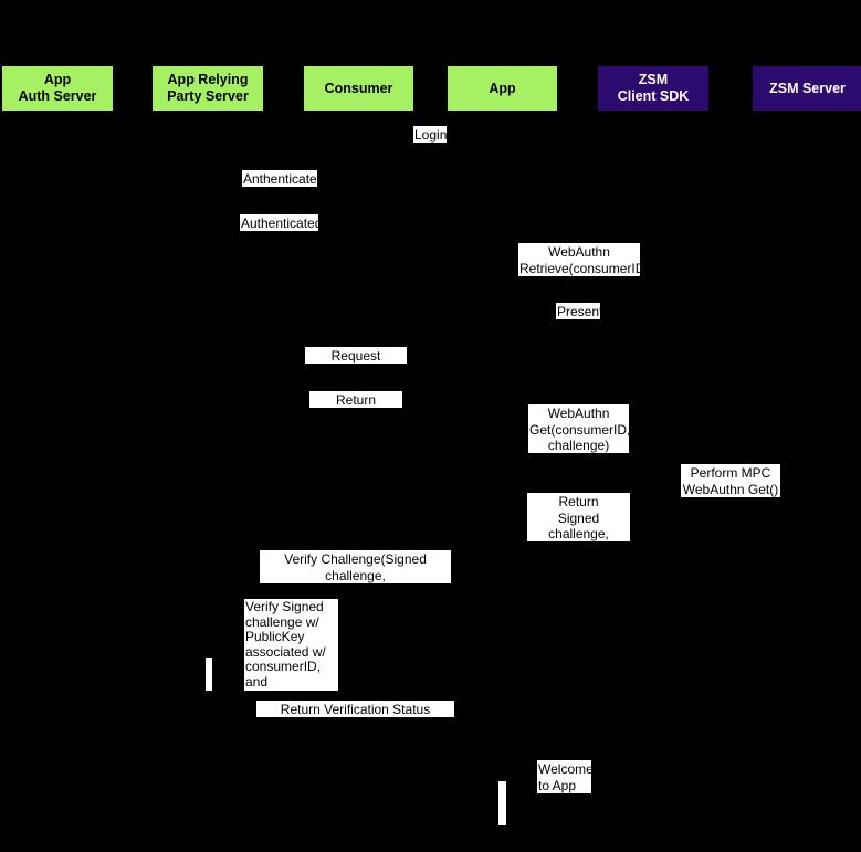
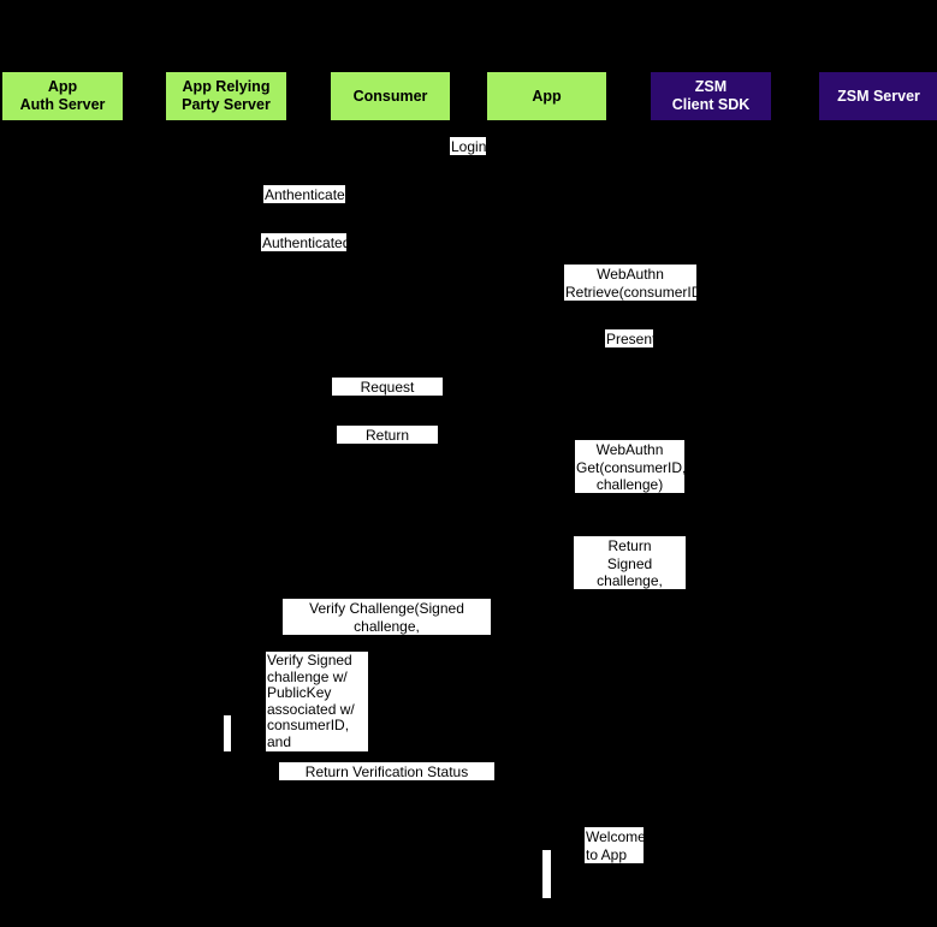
  App
  Auth Server
  App Relying
  Party Server
  Consumer
  App
  ZSM
  Client SDK
  ZSM Server
  Login
  Anthenticate
  Authenticated
  WebAuthn
  Retrieve(consumerID)
  Present
  WebAuthn
  Get(consumerID,
  challenge)
- Perform MPC
- WebAuthn Get()
  Return
  Signed challenge,
  Verify Challenge(Signed challenge,
  consumerID, and enrollmentID
  Verify Signed
  challenge w/
  PublicKey
  associated w/
  consumerID, and
  enrollmentID
  Return Verification Status
  Welcome
  to App
